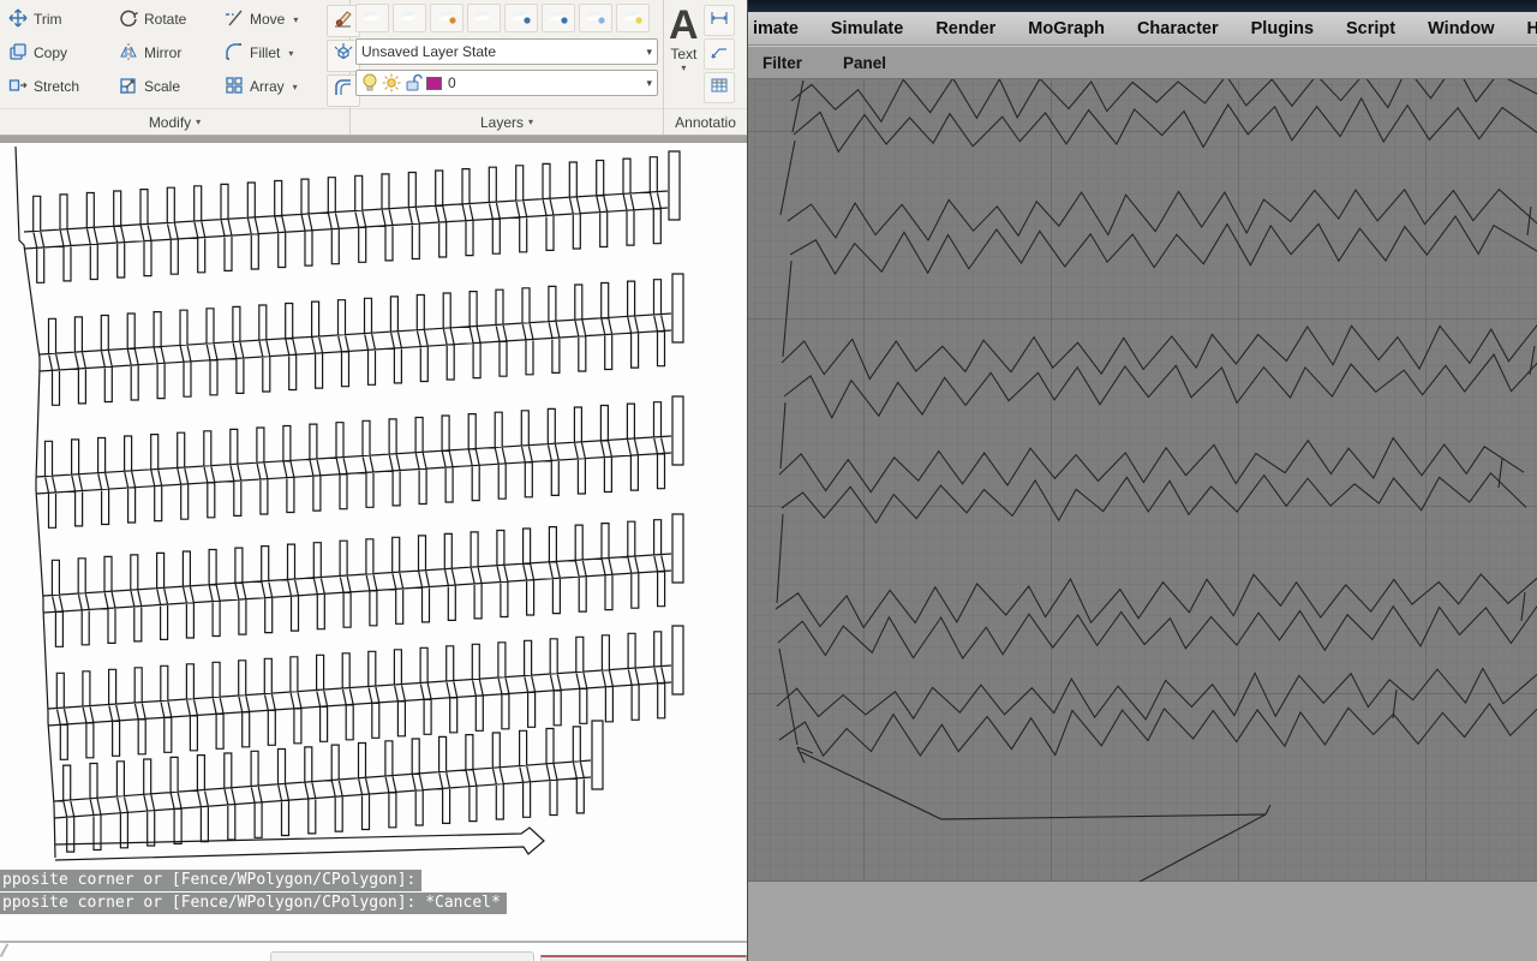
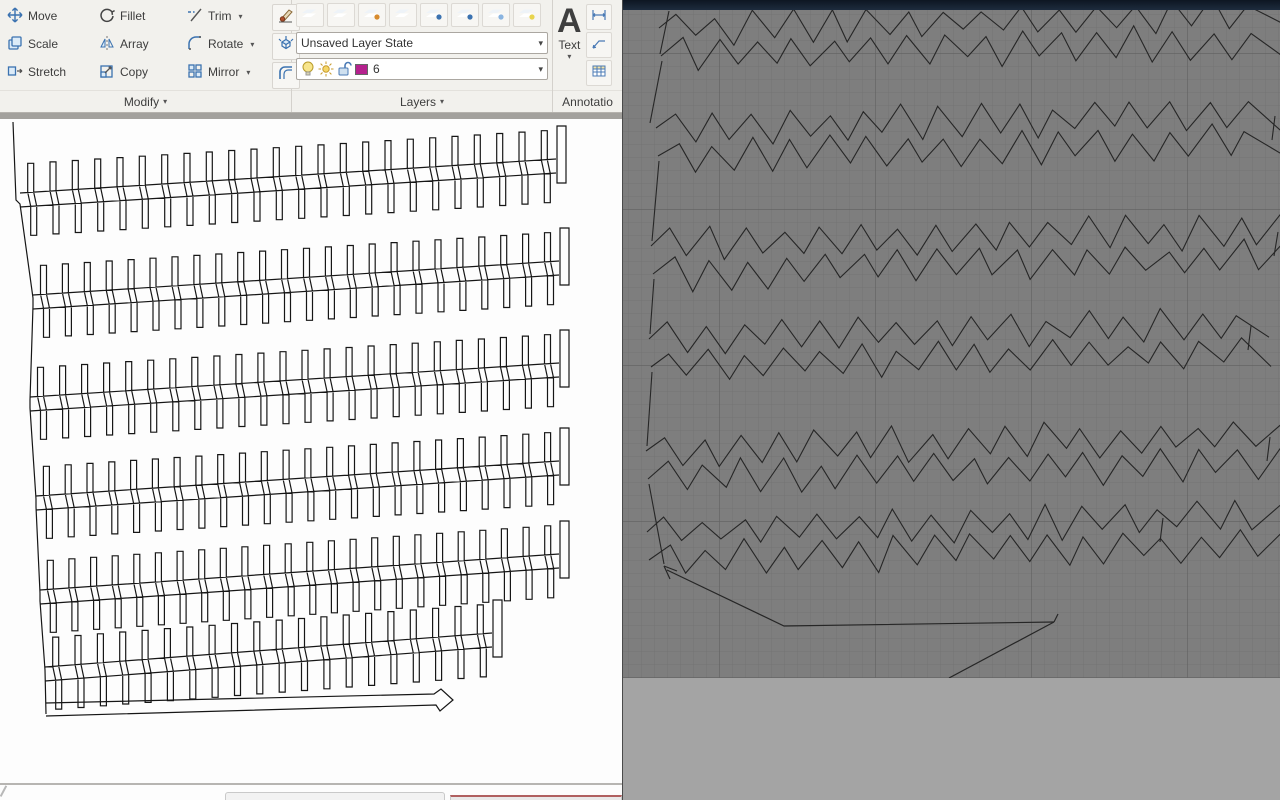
- Trim
+ Move
- Rotate
+ Fillet
- Move
+ Trim
  ▾
- Copy
+ Scale
- Mirror
+ Array
- Fillet
+ Rotate
  ▾
  Stretch
- Scale
+ Copy
- Array
+ Mirror
  ▾
  Modify
  ▾
  Unsaved Layer State
  ▾
- 0
+ 6
  ▾
  Layers
  ▾
  A
  Text
  ▾
  Annotatio
- pposite corner or [Fence/WPolygon/CPolygon]:
- pposite corner or [Fence/WPolygon/CPolygon]: *Cancel*
- imate
- Simulate
- Render
- MoGraph
- Character
- Plugins
- Script
- Window
- H
- Filter
- Panel
